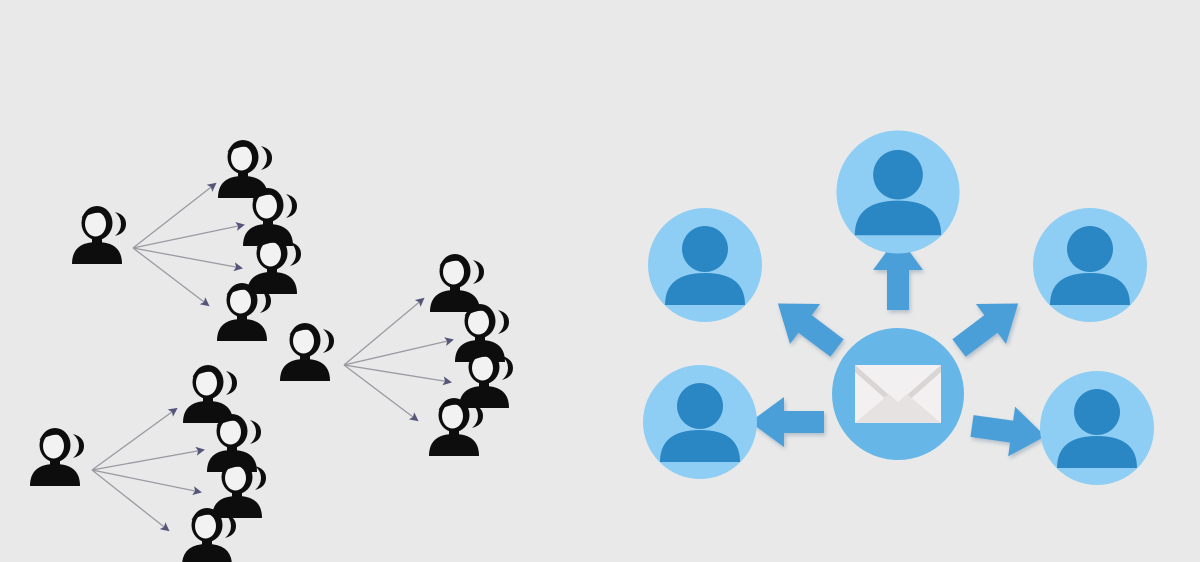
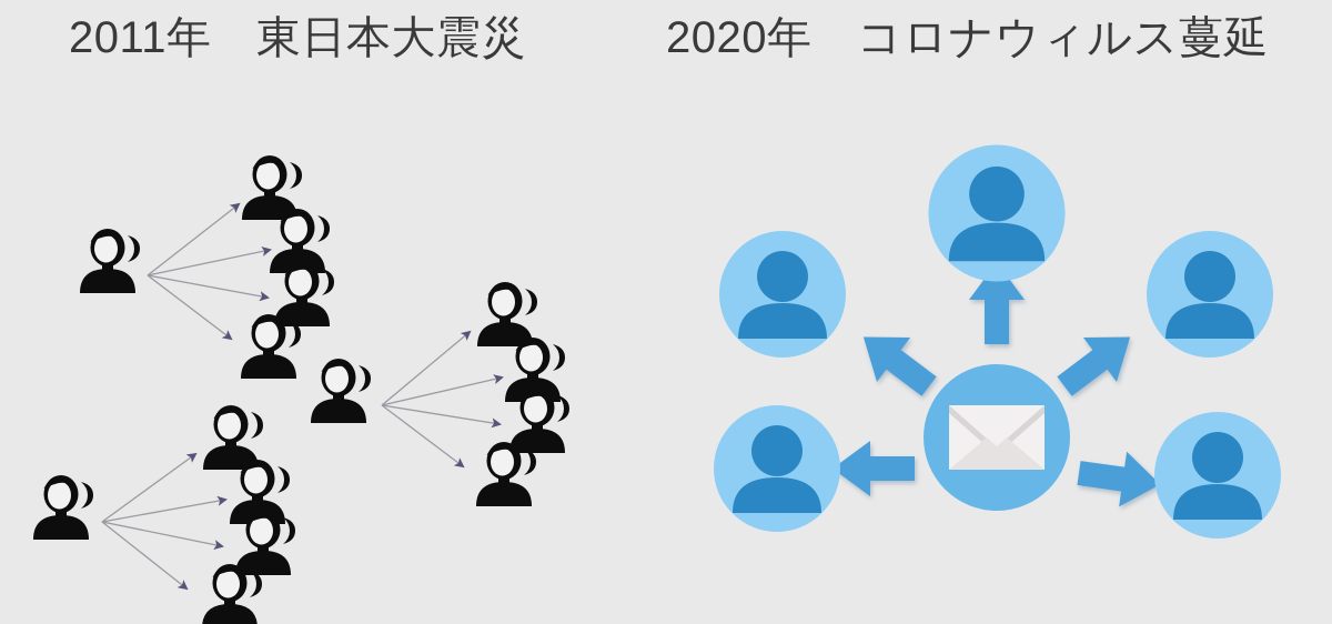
+ 2011年 東日本大震災
+ 2020年 コロナウィルス蔓延
